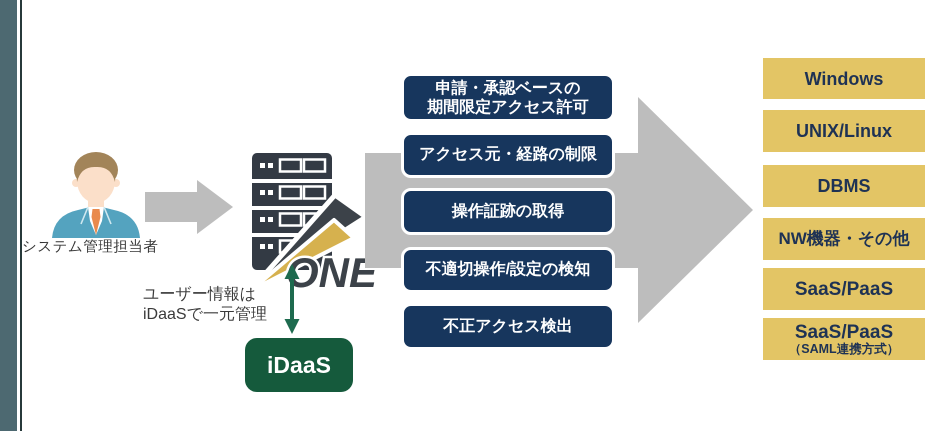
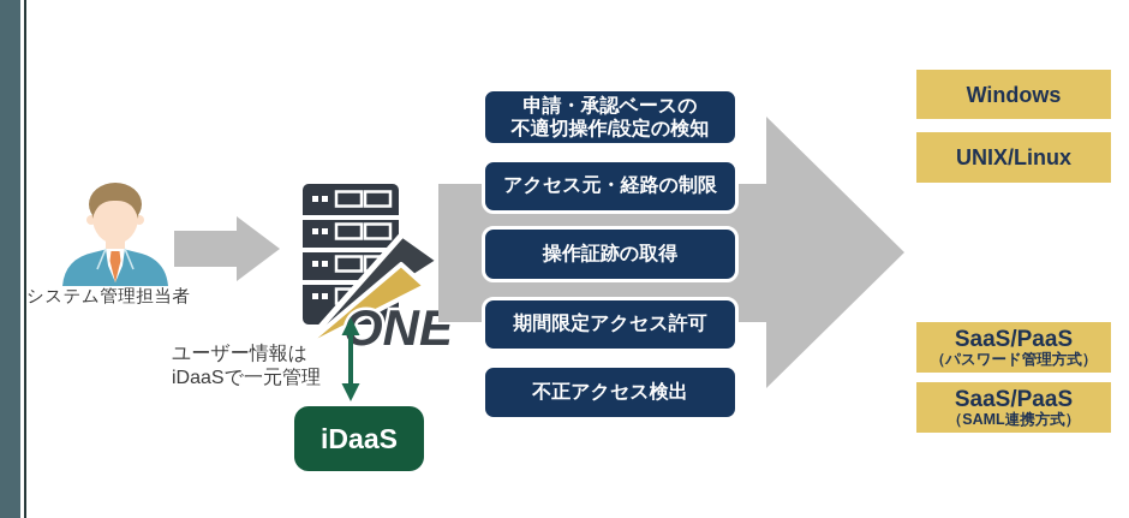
  システム管理担当者
  ONE
  ユーザー情報は
  iDaaSで一元管理
  iDaaS
  申請・承認ベースの
- 期間限定アクセス許可
+ 不適切操作/設定の検知
  アクセス元・経路の制限
  操作証跡の取得
- 不適切操作/設定の検知
+ 期間限定アクセス許可
  不正アクセス検出
  Windows
  UNIX/Linux
- DBMS
- NW機器・その他
  SaaS/PaaS
+ （パスワード管理方式）
  SaaS/PaaS
  （SAML連携方式）
